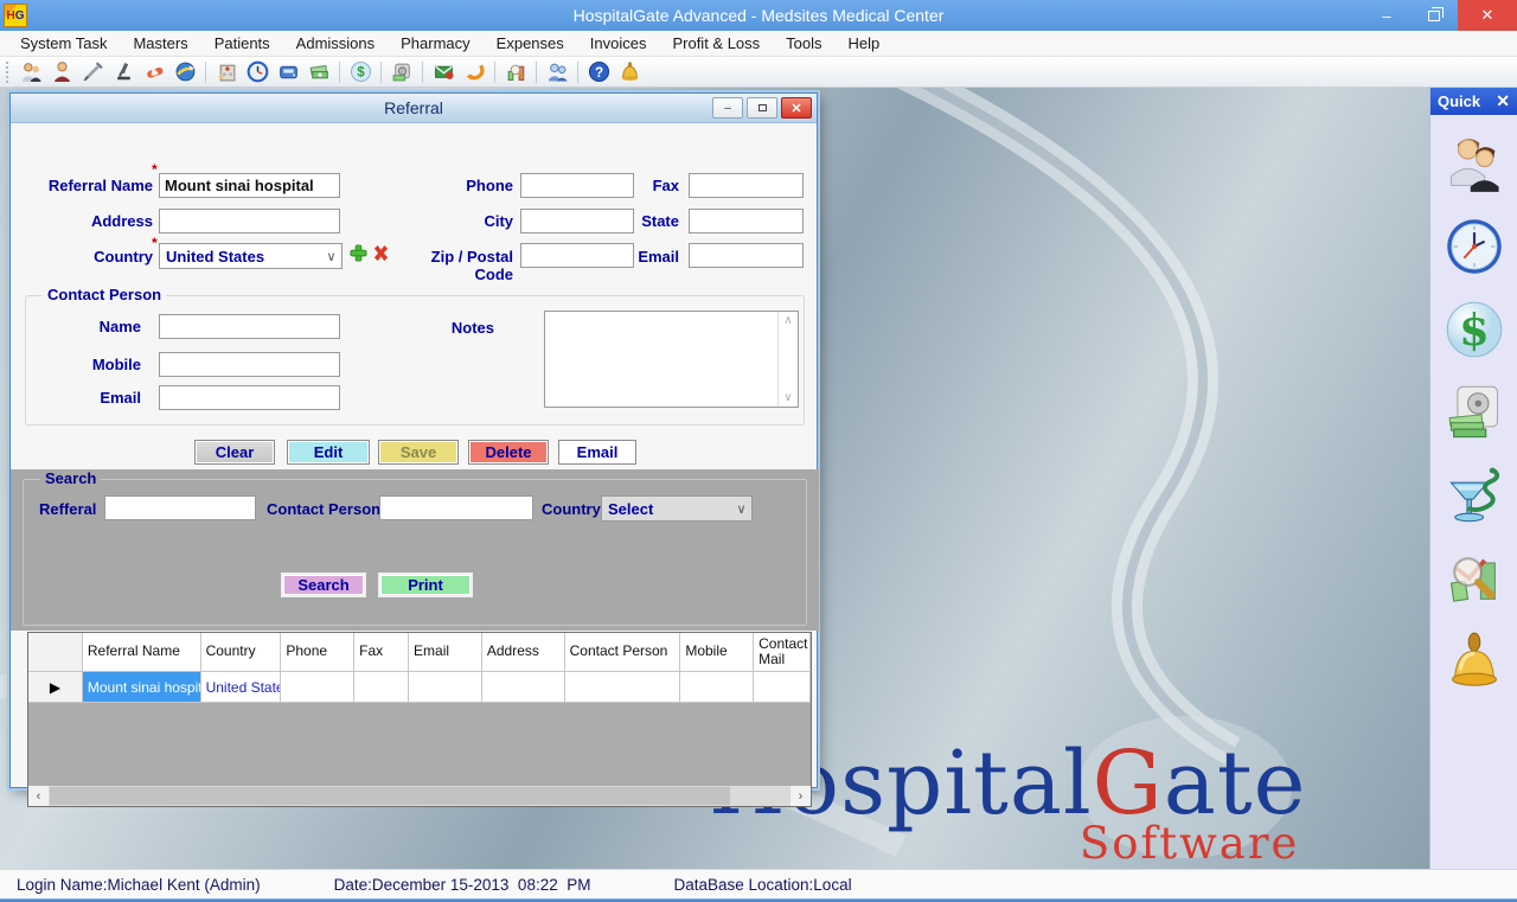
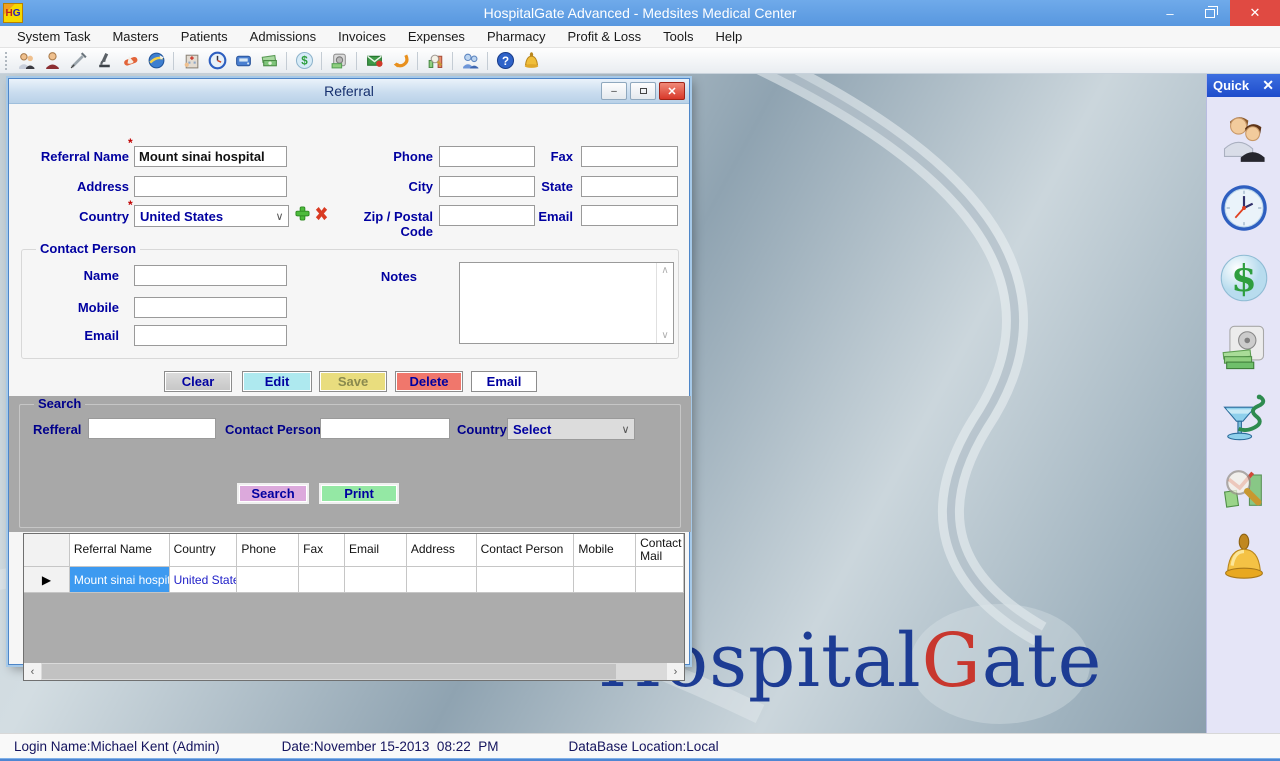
  H
  G
  HospitalGate Advanced - Medsites Medical Center
  –
  ✕
  System Task
  Masters
  Patients
  Admissions
- Pharmacy
+ Invoices
  Expenses
- Invoices
+ Pharmacy
  Profit & Loss
  Tools
  Help
  $
  ?
  spitalGate
- Software
  Quick
  ✕
  $
  Referral
  –
  ✕
  *
  Referral Name
  Mount sinai hospital
  Phone
  Fax
  Address
  City
  State
  *
  Country
  United States
  ∨
  Zip / Postal Code
  Email
  Contact Person
  Name
  Mobile
  Email
  Notes
  ∧
  ∨
  Clear
  Edit
  Save
  Delete
  Email
  Search
  Refferal
  Contact Person
  Country
  Select
  ∨
  Search
  Print
  Referral Name
  Country
  Phone
  Fax
  Email
  Address
  Contact Person
  Mobile
  Contact Mail
  ▶
  Mount sinai hospi
  United State
  ‹
  ›
  Login Name:Michael Kent (Admin)
- Date:December 15-2013 08:22 PM
+ Date:November 15-2013 08:22 PM
  DataBase Location:Local
